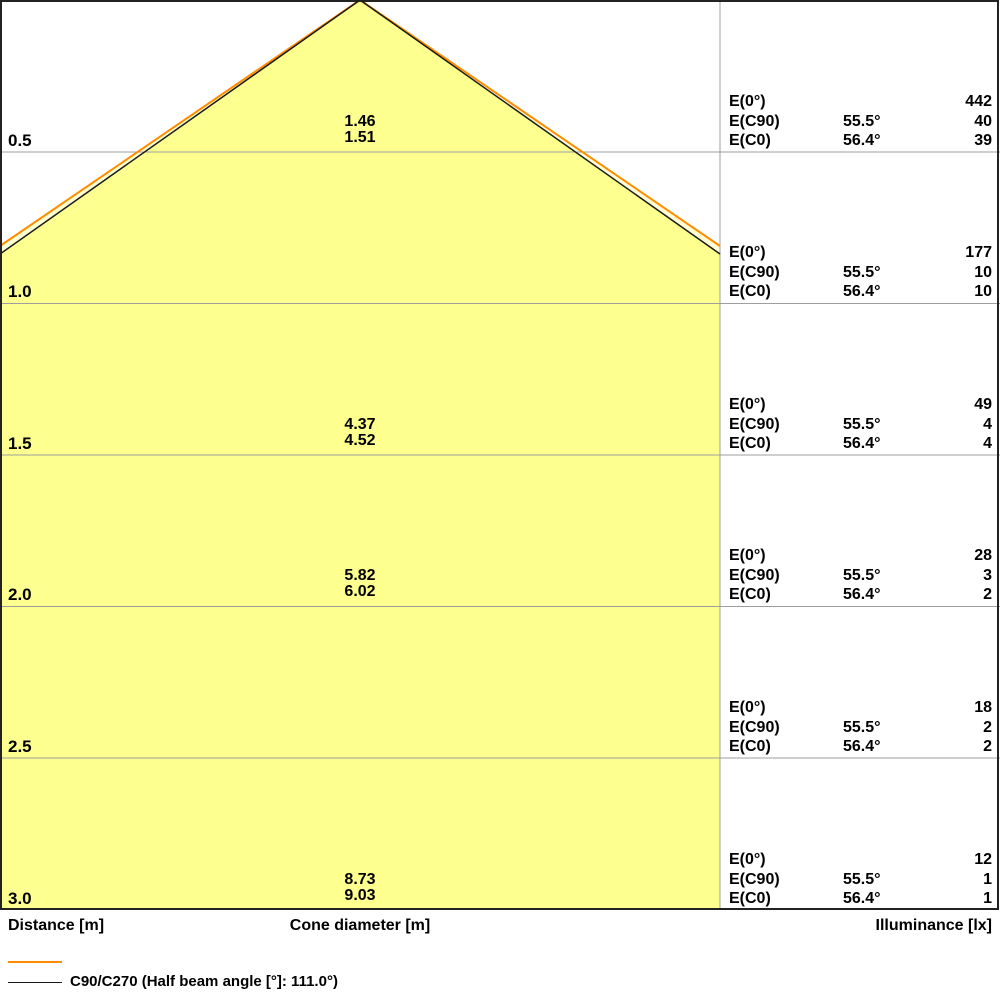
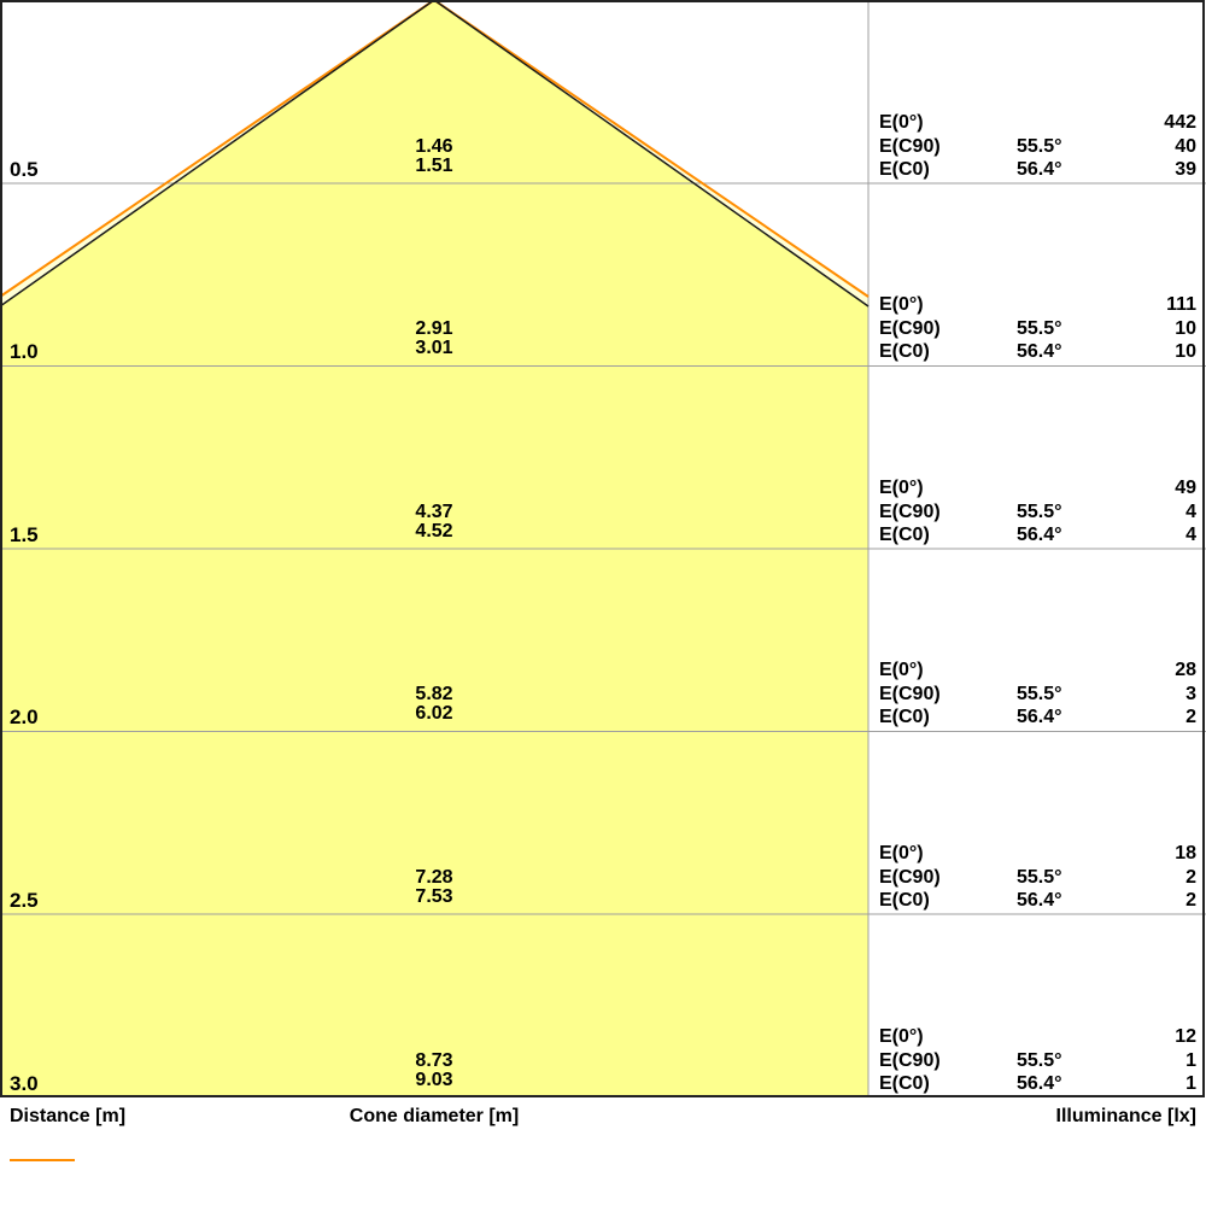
  0.5
  1.46
  1.51
  E(0°)
  442
  E(C90)
  55.5°
  40
  E(C0)
  56.4°
  39
  1.0
+ 2.91
+ 3.01
  E(0°)
- 177
+ 111
  E(C90)
  55.5°
  10
  E(C0)
  56.4°
  10
  1.5
  4.37
  4.52
  E(0°)
  49
  E(C90)
  55.5°
  4
  E(C0)
  56.4°
  4
  2.0
  5.82
  6.02
  E(0°)
  28
  E(C90)
  55.5°
  3
  E(C0)
  56.4°
  2
  2.5
+ 7.28
+ 7.53
  E(0°)
  18
  E(C90)
  55.5°
  2
  E(C0)
  56.4°
  2
  3.0
  8.73
  9.03
  E(0°)
  12
  E(C90)
  55.5°
  1
  E(C0)
  56.4°
  1
  Distance [m]
  Cone diameter [m]
  Illuminance [lx]
- C90/C270 (Half beam angle [°]: 111.0°)
